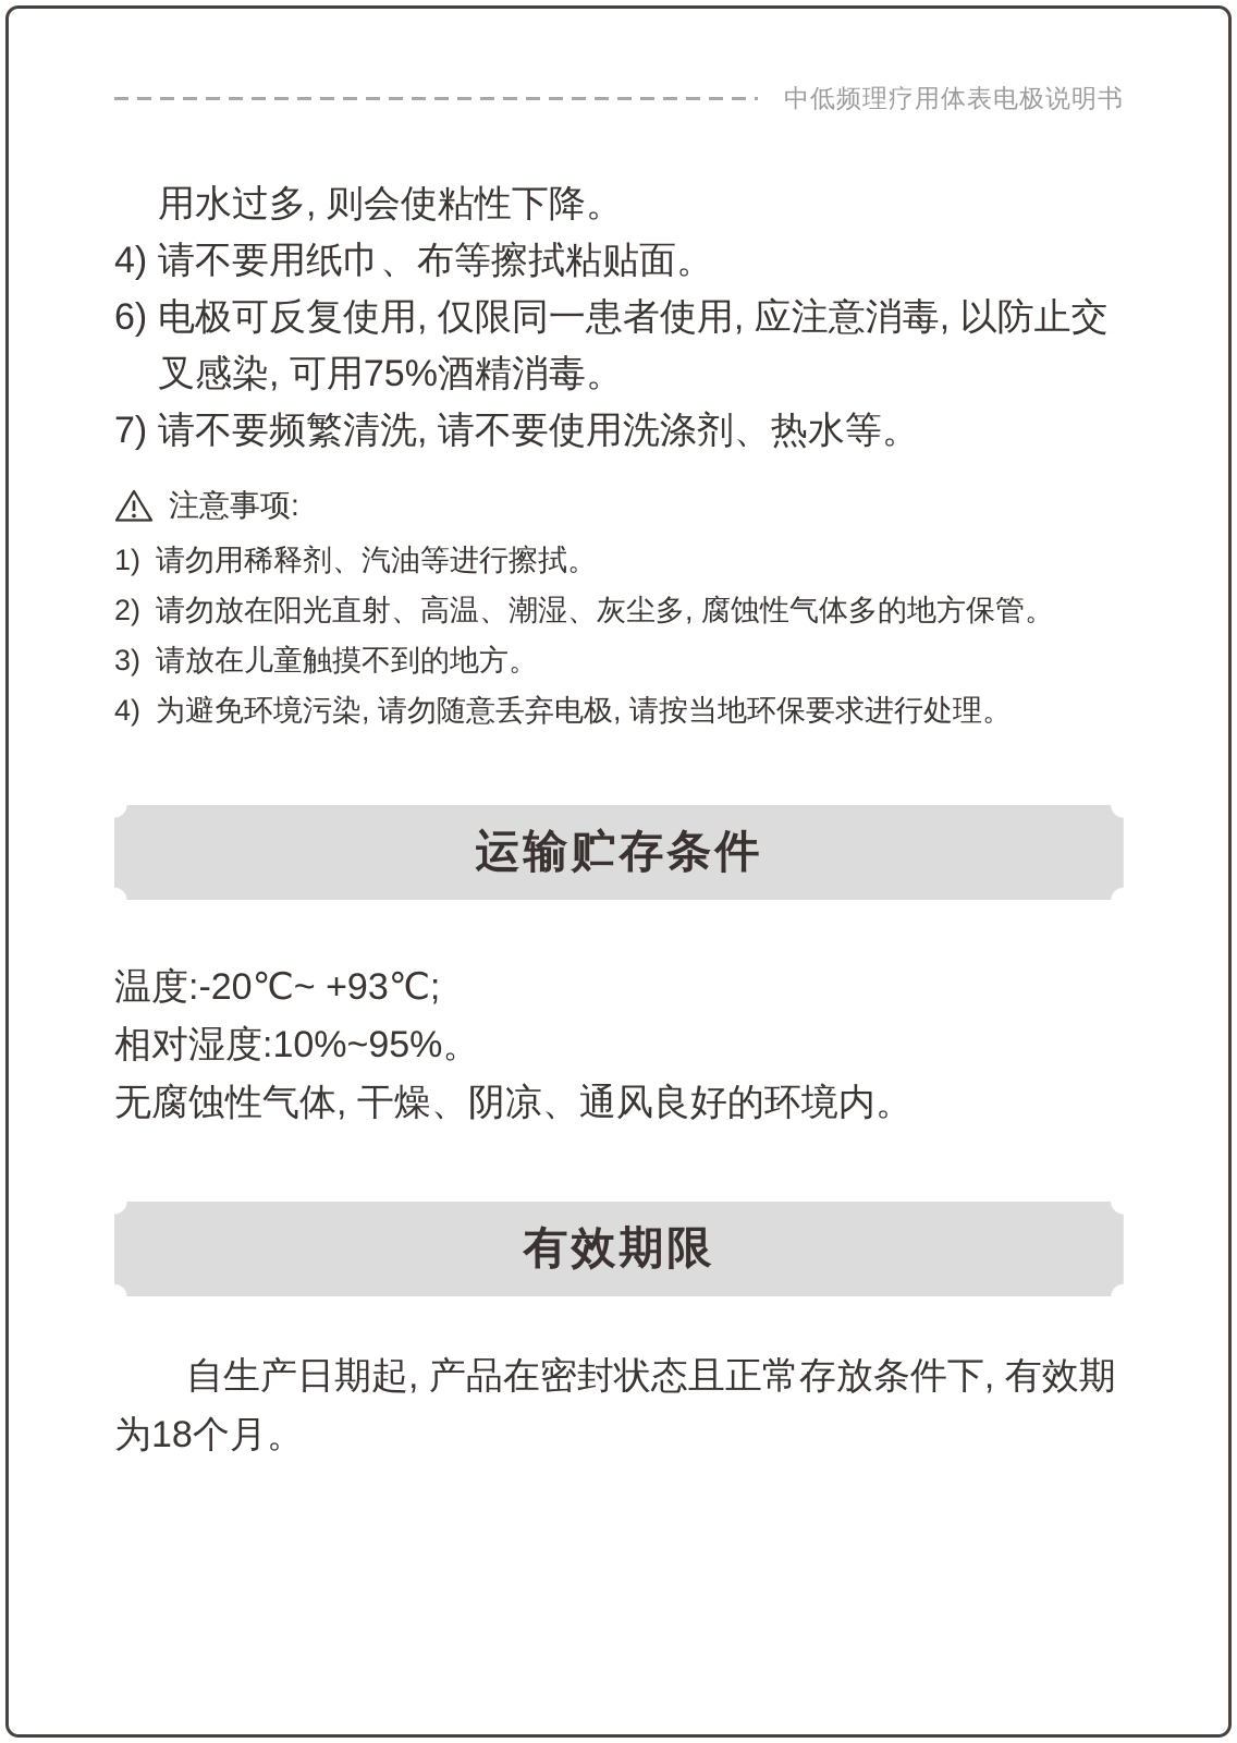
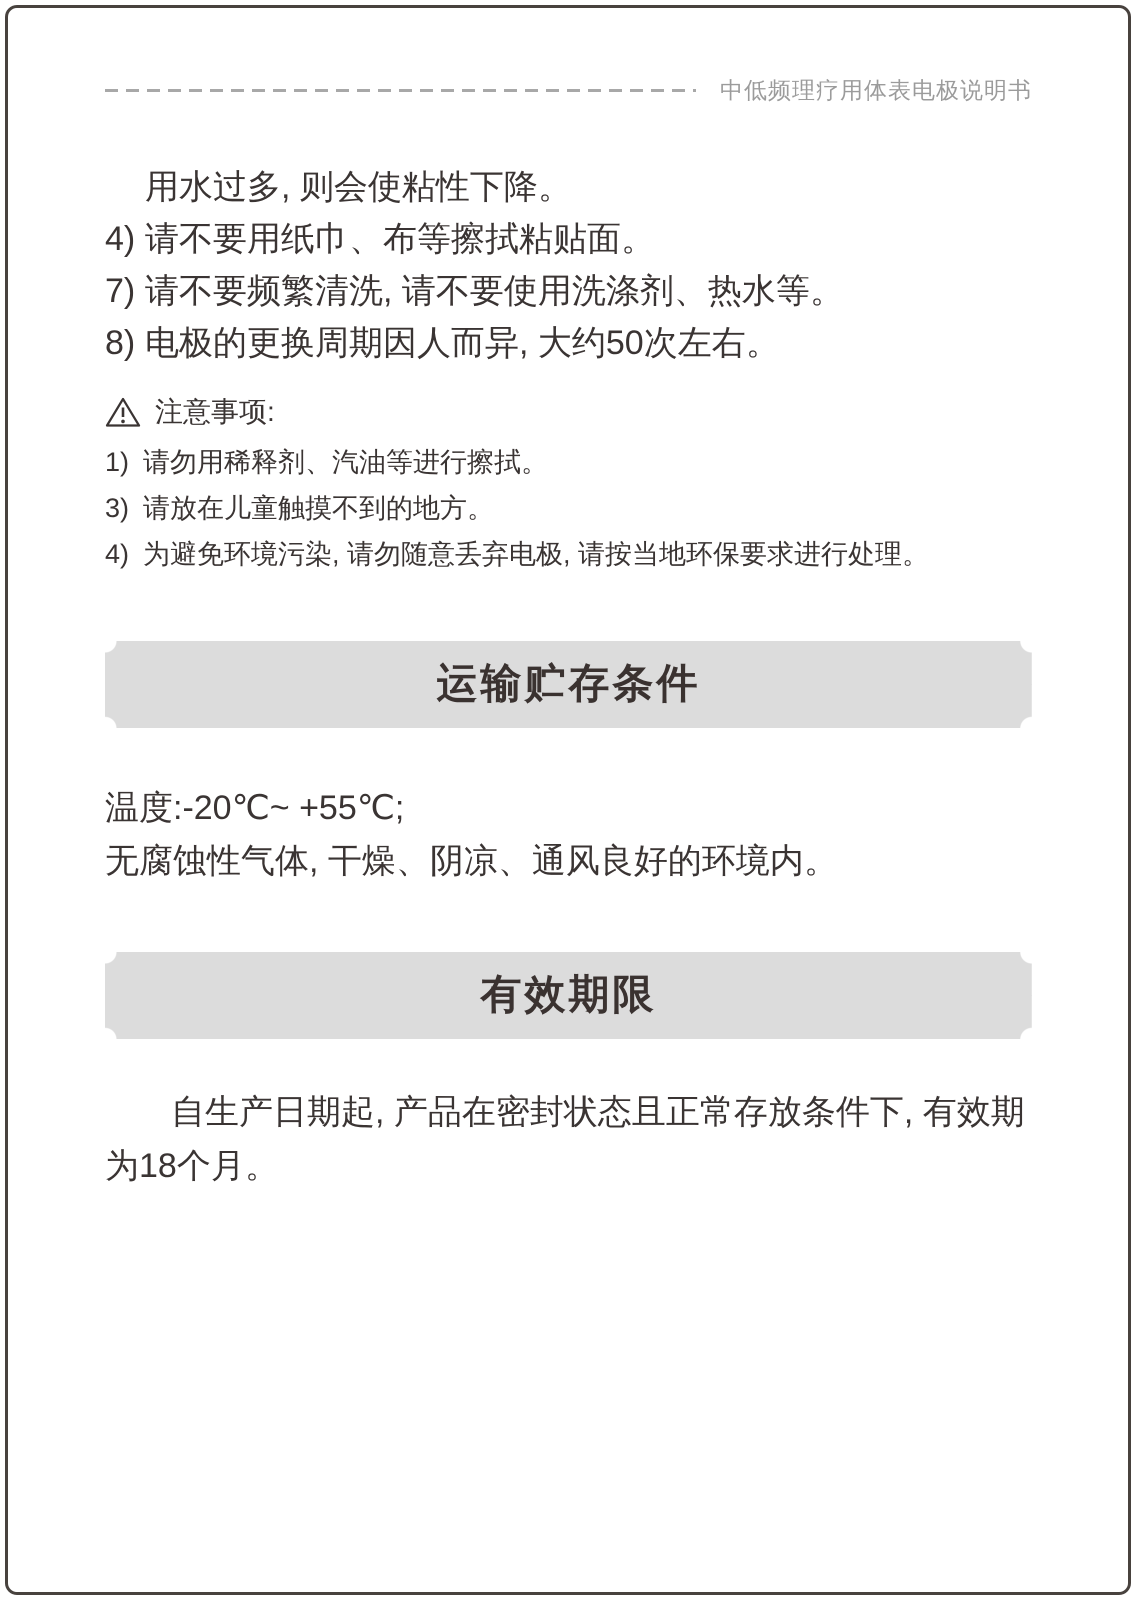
  中低频理疗用体表电极说明书
  用水过多, 则会使粘性下降。
  4)
  请不要用纸巾、布等擦拭粘贴面。
- 6)
- 电极可反复使用, 仅限同一患者使用, 应注意消毒, 以防止交
- 叉感染, 可用75%酒精消毒。
  7)
  请不要频繁清洗, 请不要使用洗涤剂、热水等。
+ 8)
+ 电极的更换周期因人而异, 大约50次左右。
  注意事项:
  1)
  请勿用稀释剂、汽油等进行擦拭。
- 2)
- 请勿放在阳光直射、高温、潮湿、灰尘多, 腐蚀性气体多的地方保管。
  3)
  请放在儿童触摸不到的地方。
  4)
  为避免环境污染, 请勿随意丢弃电极, 请按当地环保要求进行处理。
  运输贮存条件
- 温度:-20℃~ +93℃;
+ 温度:-20℃~ +55℃;
- 相对湿度:10%~95%。
  无腐蚀性气体, 干燥、阴凉、通风良好的环境内。
  有效期限
  自生产日期起, 产品在密封状态且正常存放条件下, 有效期
  为18个月。
